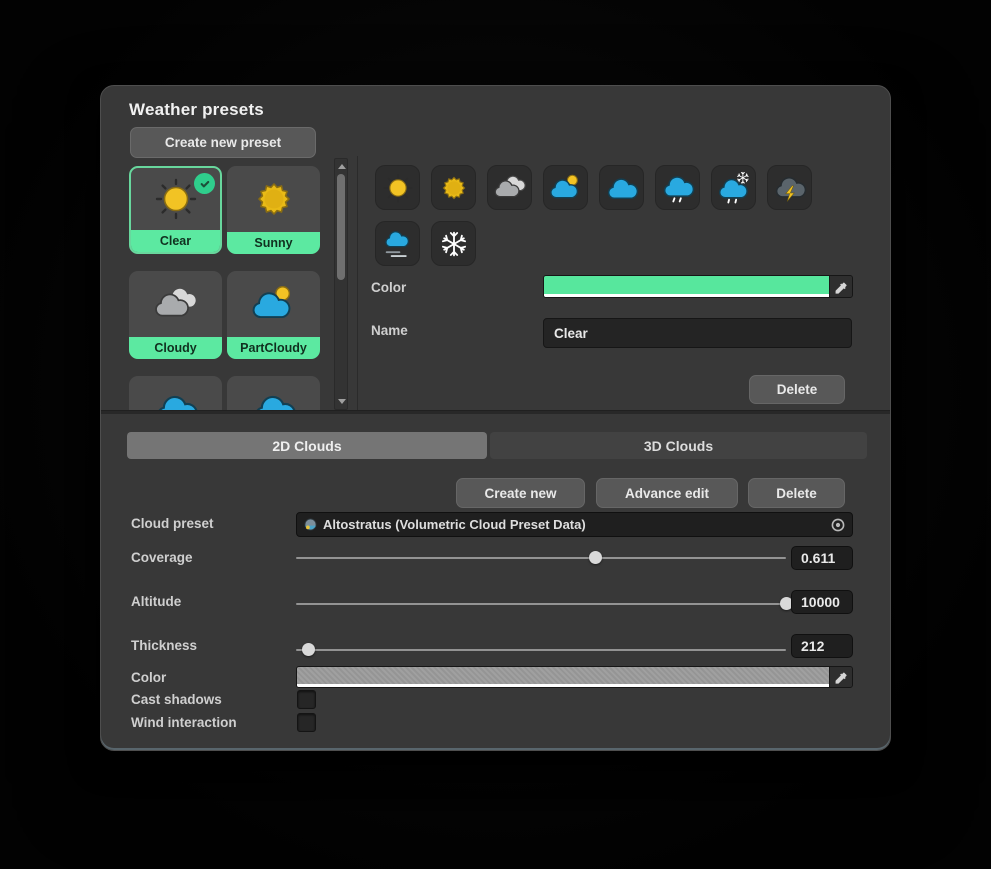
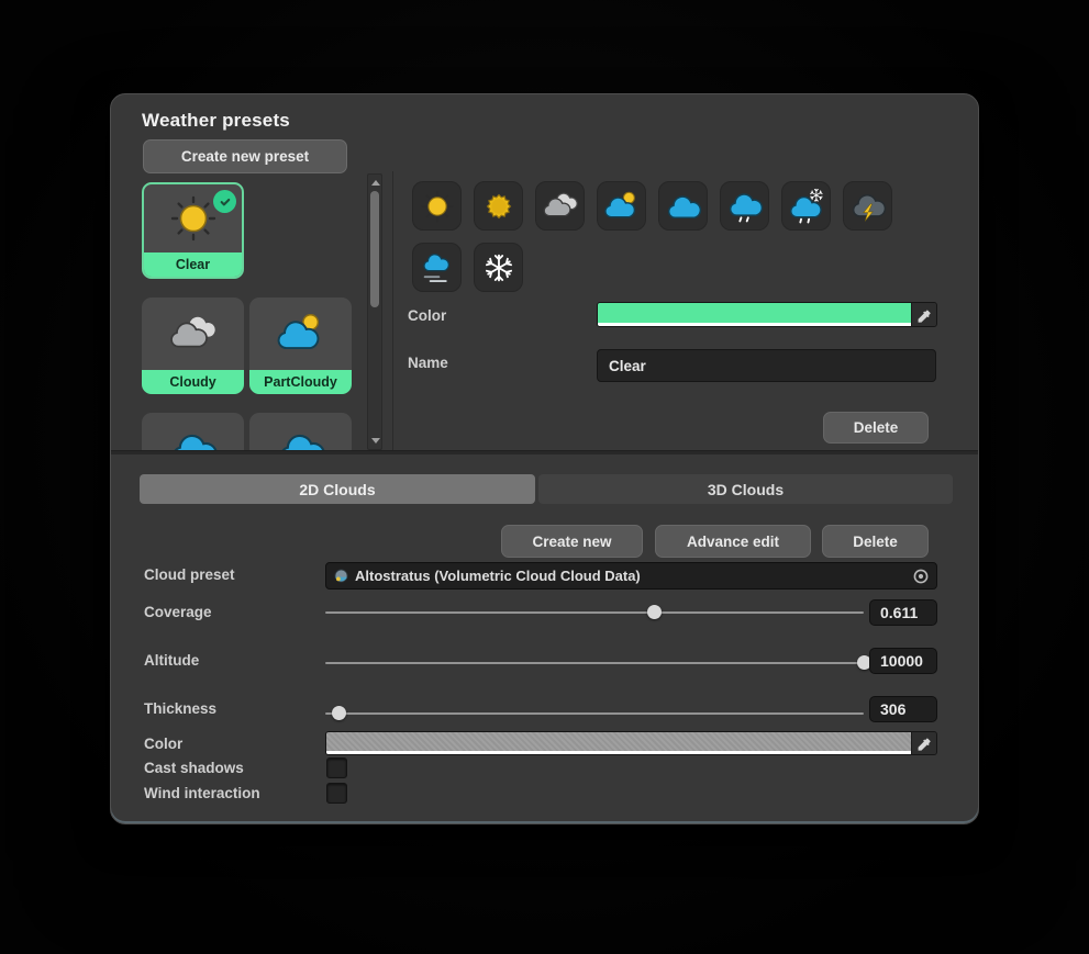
  Weather presets
  Create new preset
  Clear
- Sunny
  Cloudy
  PartCloudy
  Color
  Name
  Clear
  Delete
  2D Clouds
  3D Clouds
  Create new
  Advance edit
  Delete
  Cloud preset
- Altostratus (Volumetric Cloud Preset Data)
+ Altostratus (Volumetric Cloud Cloud Data)
  Coverage
  0.611
  Altitude
  10000
  Thickness
- 212
+ 306
  Color
  Cast shadows
  Wind interaction
